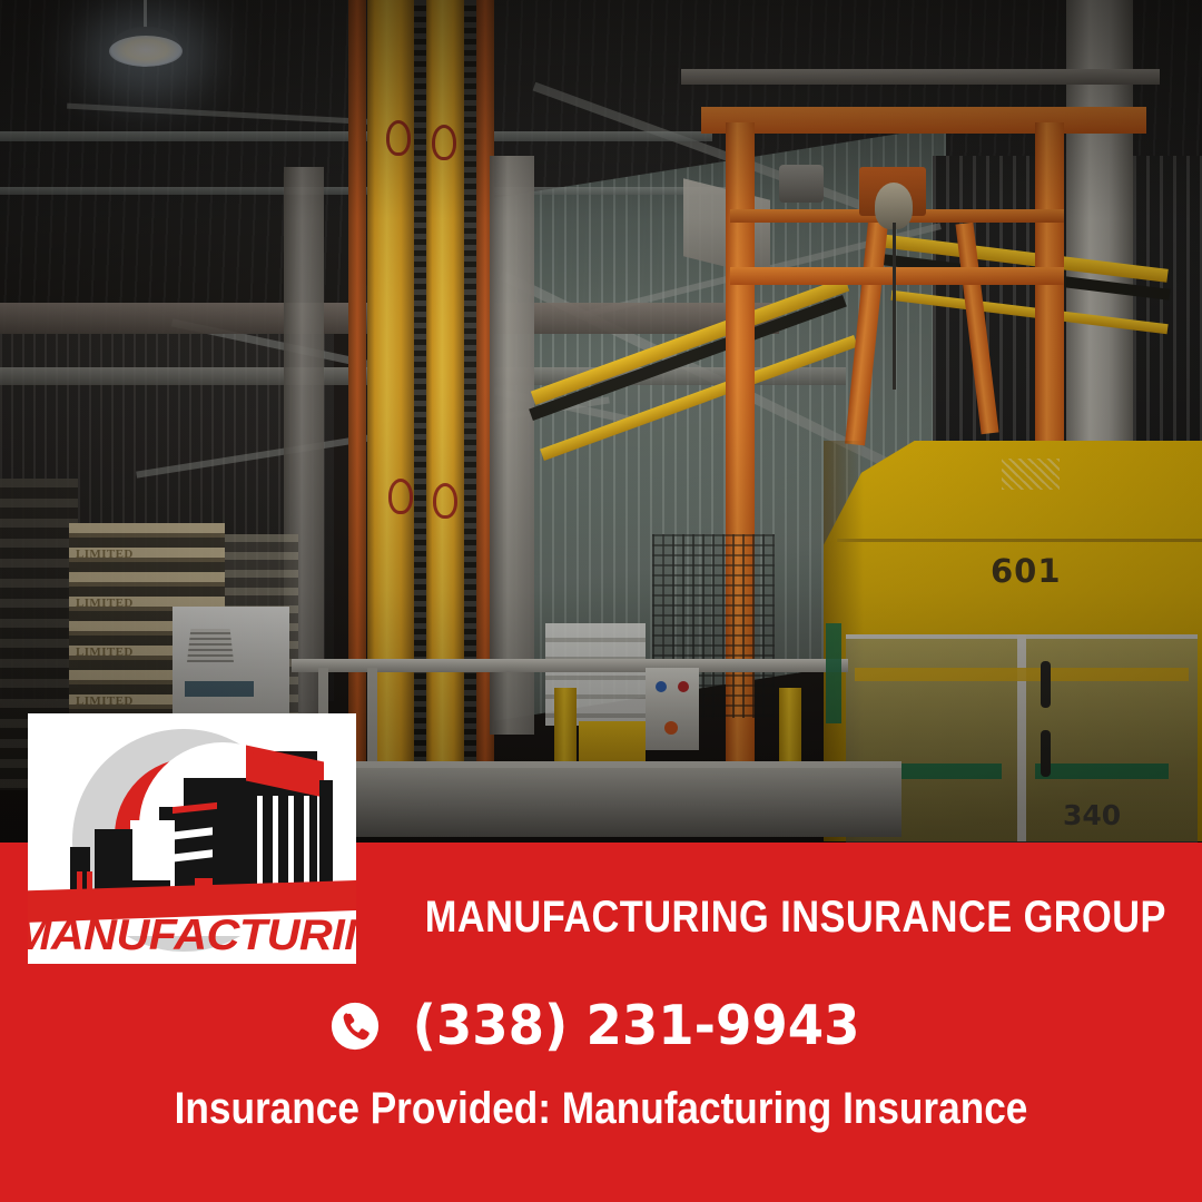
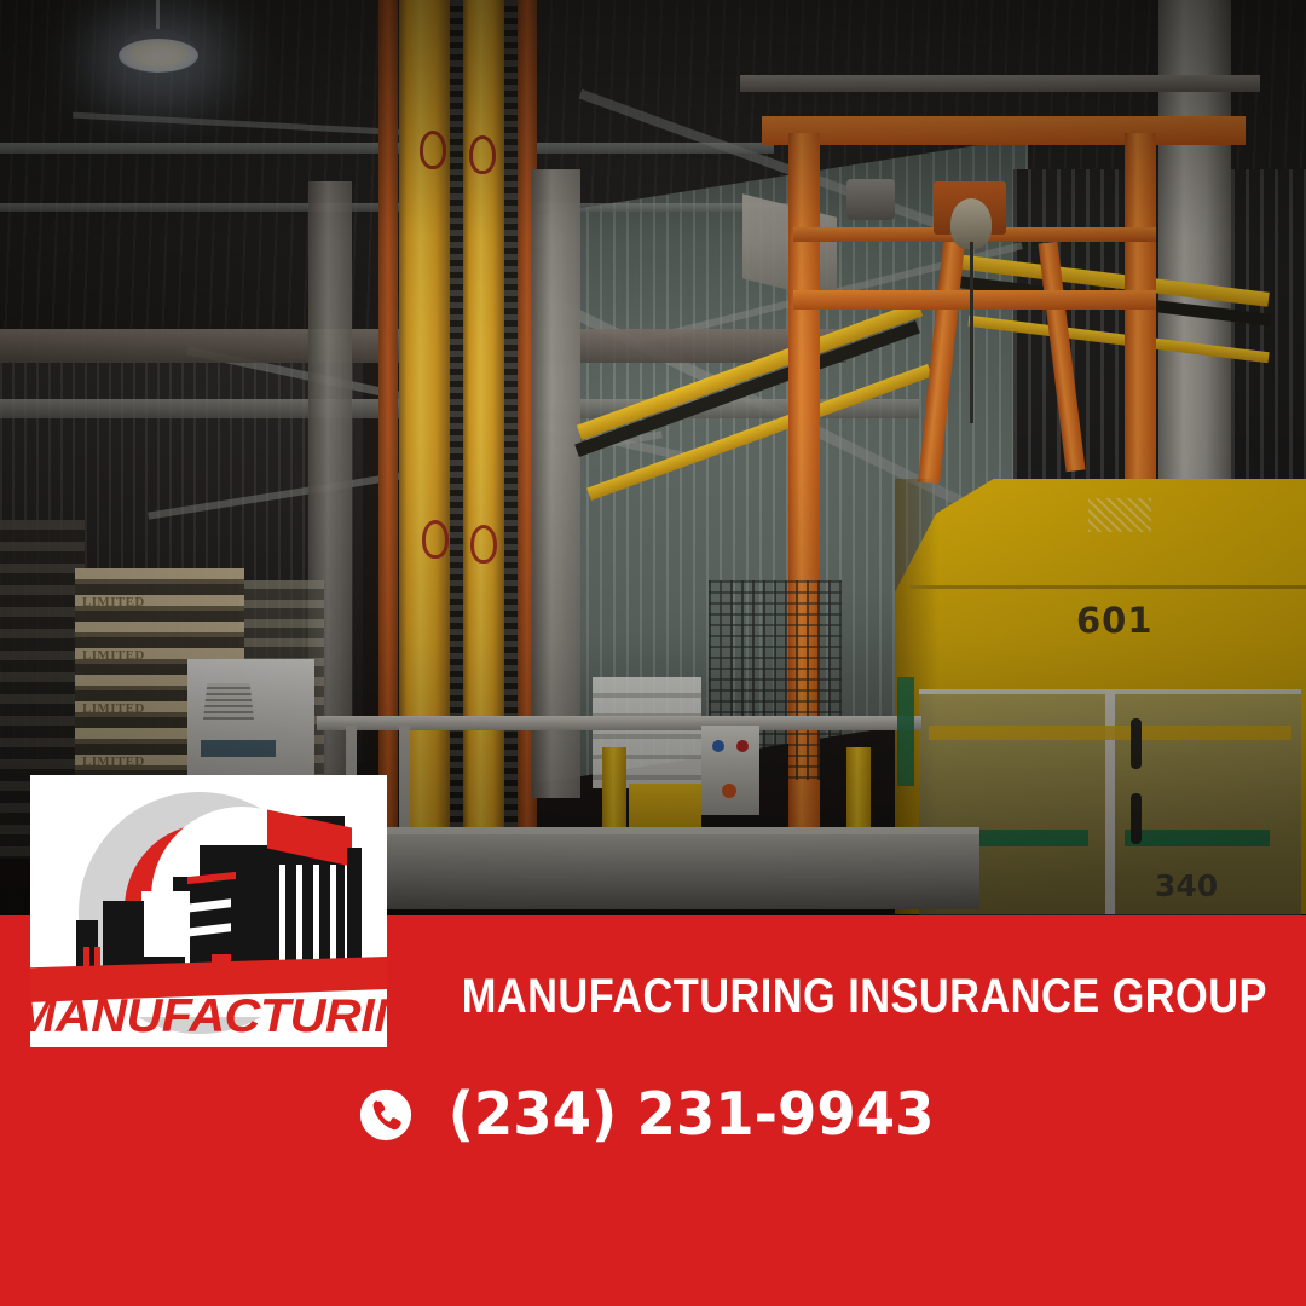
  MANUFACTURI
  MANUFACTURING INSURANCE GROUP
- (338) 231-9943
+ (234) 231-9943
- Insurance Provided: Manufacturing Insurance
